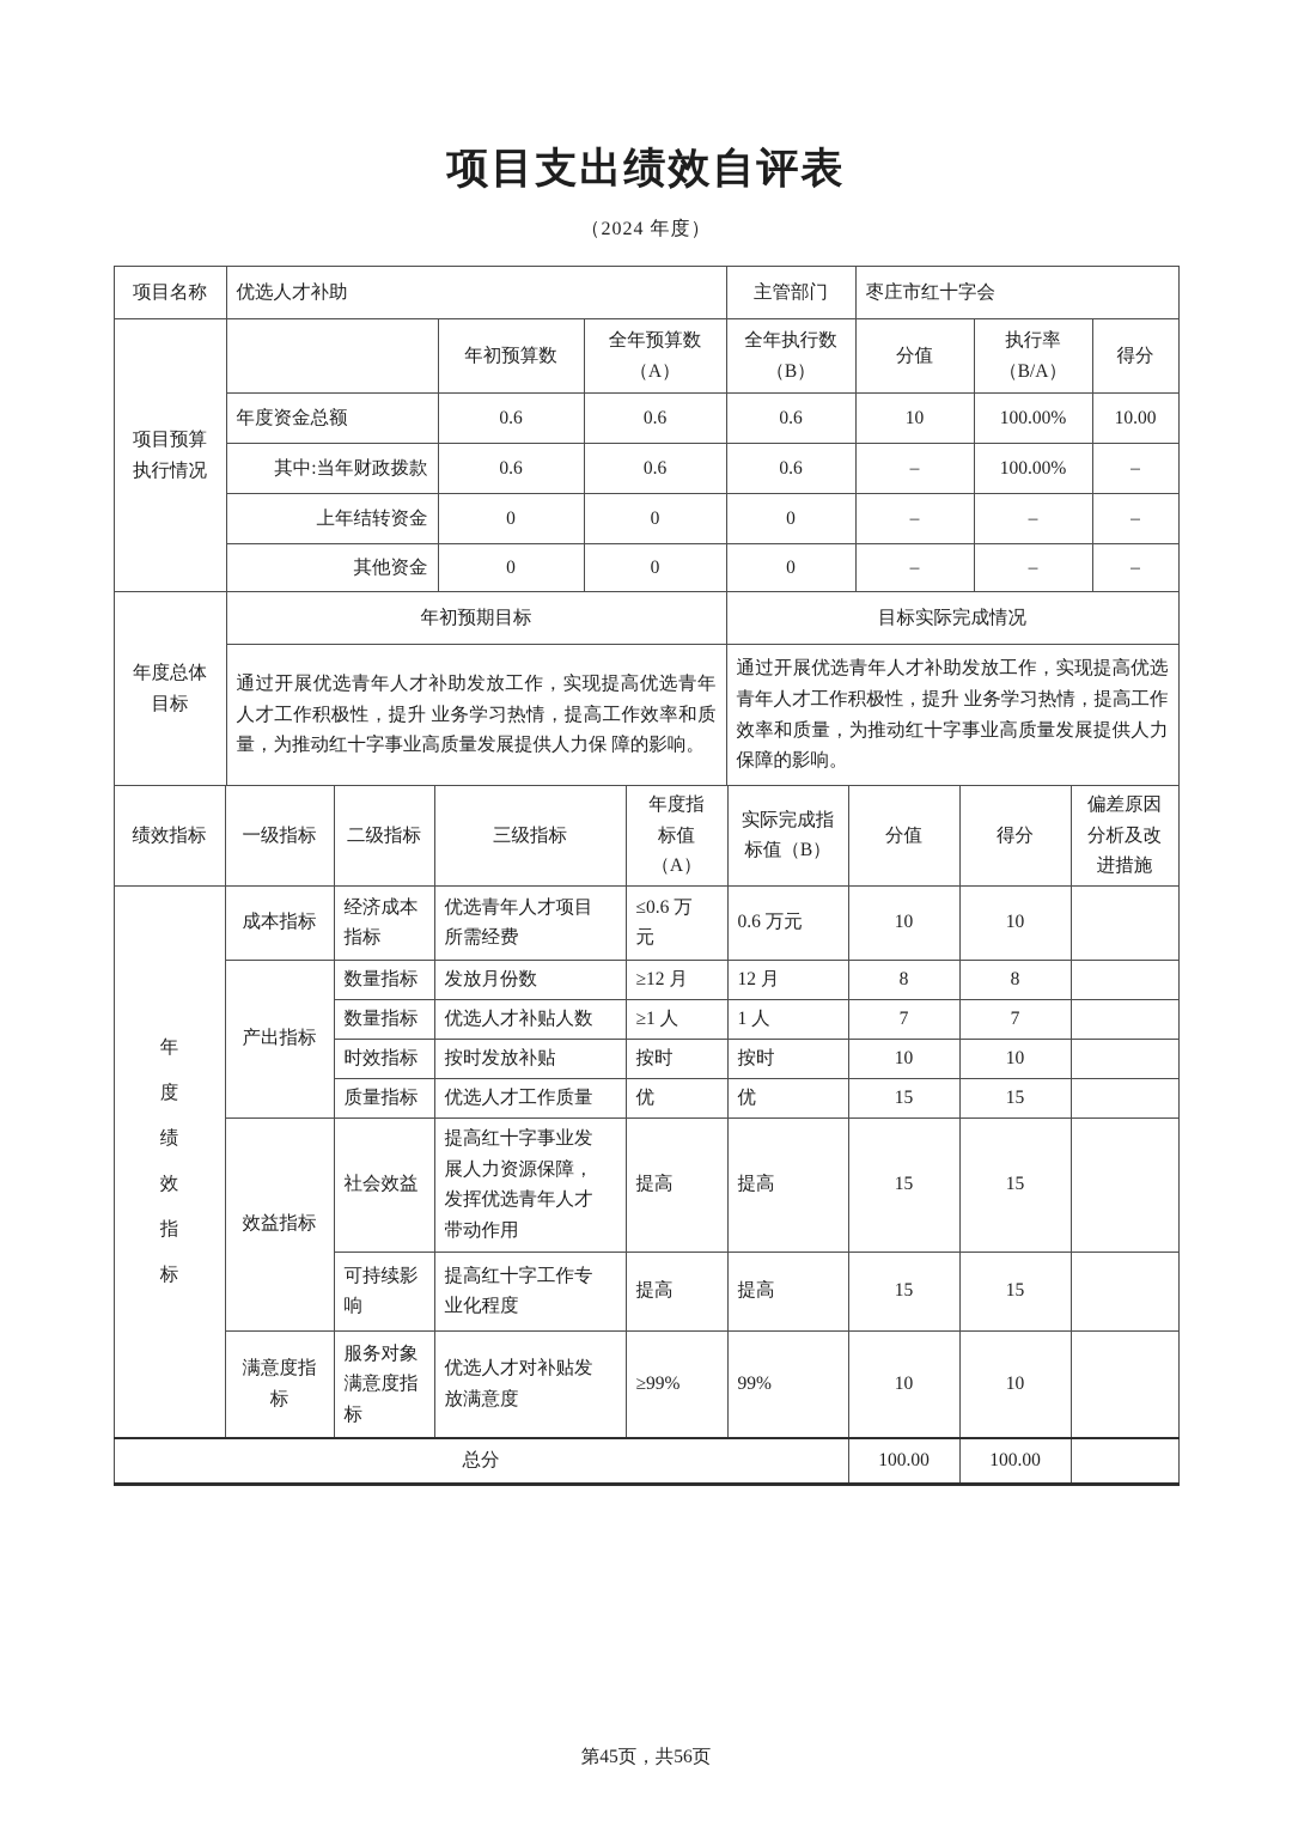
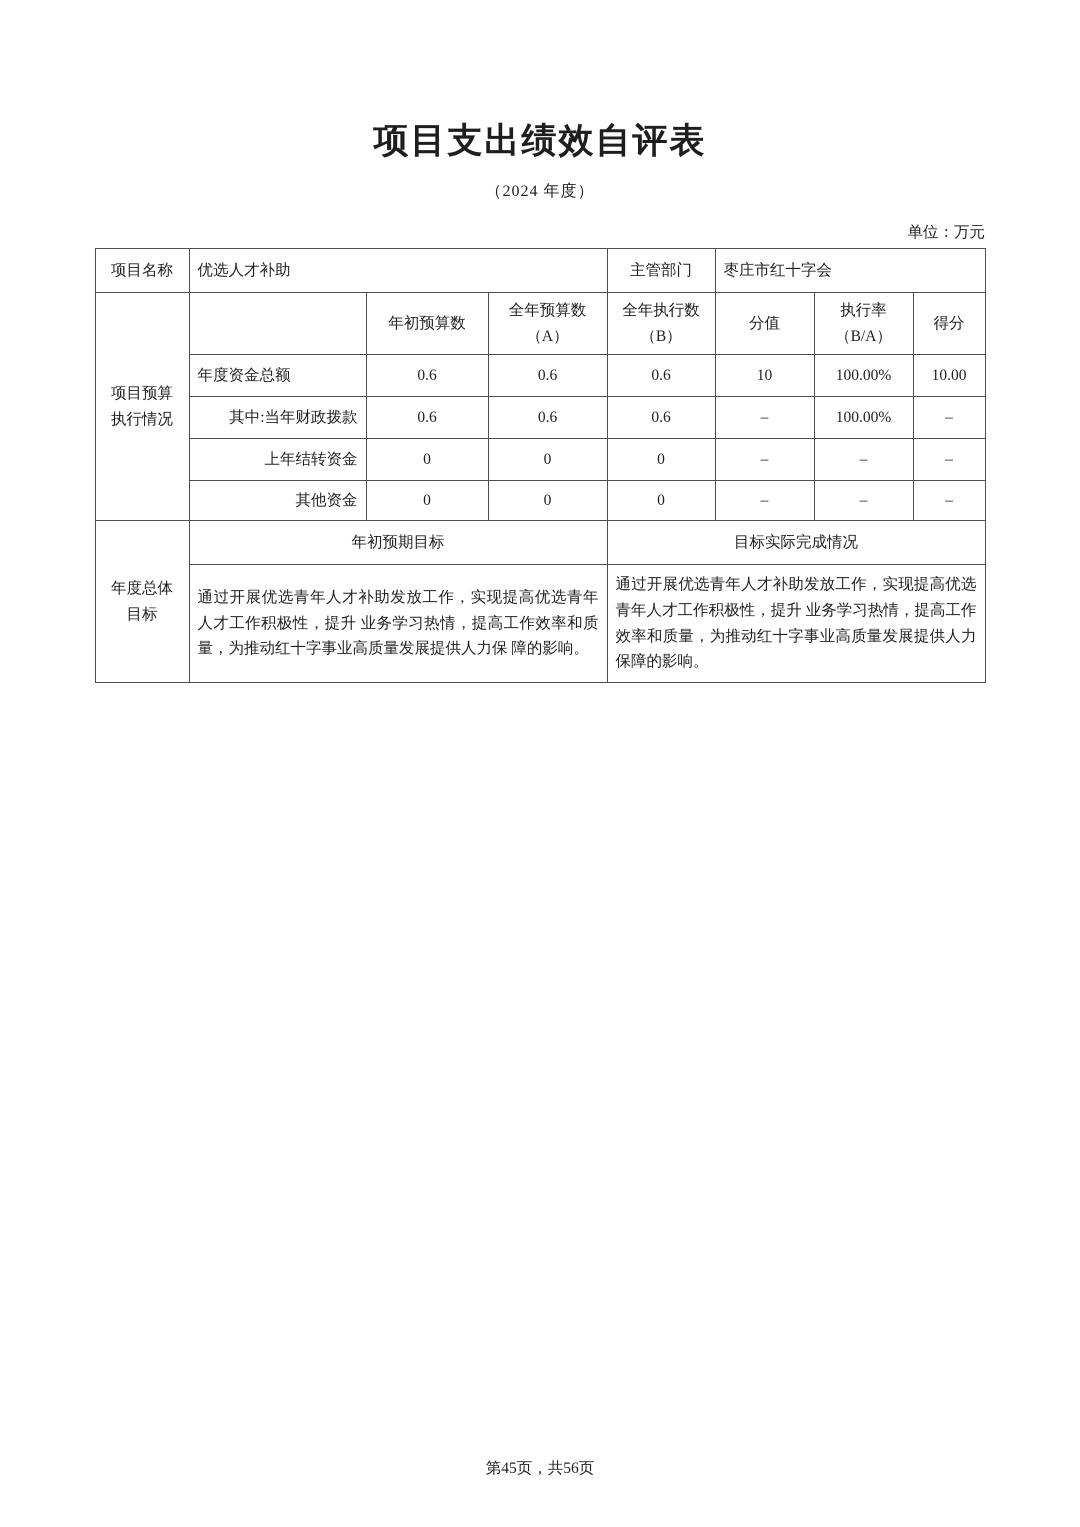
  项目支出绩效自评表
  （2024 年度）
+ 单位：万元
  项目名称	优选人才补助	主管部门	枣庄市红十字会
  项目预算 执行情况		年初预算数	全年预算数 （A）	全年执行数 （B）	分值	执行率 （B/A）	得分
  年度资金总额	0.6	0.6	0.6	10	100.00%	10.00
  其中:当年财政拨款	0.6	0.6	0.6	–	100.00%	–
  上年结转资金	0	0	0	–	–	–
  其他资金	0	0	0	–	–	–
  年度总体 目标	年初预期目标	目标实际完成情况
  通过开展优选青年人才补助发放工作，实现提高优选青年人才工作积极性，提升 业务学习热情，提高工作效率和质量，为推动红十字事业高质量发展提供人力保 障的影响。	通过开展优选青年人才补助发放工作，实现提高优选青年人才工作积极性，提升 业务学习热情，提高工作效率和质量，为推动红十字事业高质量发展提供人力保障的影响。
- 绩效指标	一级指标	二级指标	三级指标	年度指 标值（A）	实际完成指 标值（B）	分值	得分	偏差原因 分析及改 进措施
- 年度绩效指标	成本指标	经济成本 指标	优选青年人才项目 所需经费	≤0.6 万 元	0.6 万元	10	10
- 产出指标	数量指标	发放月份数	≥12 月	12 月	8	8
- 数量指标	优选人才补贴人数	≥1 人	1 人	7	7
- 时效指标	按时发放补贴	按时	按时	10	10
- 质量指标	优选人才工作质量	优	优	15	15
- 效益指标	社会效益	提高红十字事业发 展人力资源保障， 发挥优选青年人才 带动作用	提高	提高	15	15
- 可持续影 响	提高红十字工作专 业化程度	提高	提高	15	15
- 满意度指 标	服务对象 满意度指 标	优选人才对补贴发 放满意度	≥99%	99%	10	10
- 总分	100.00	100.00
  第45页，共56页
